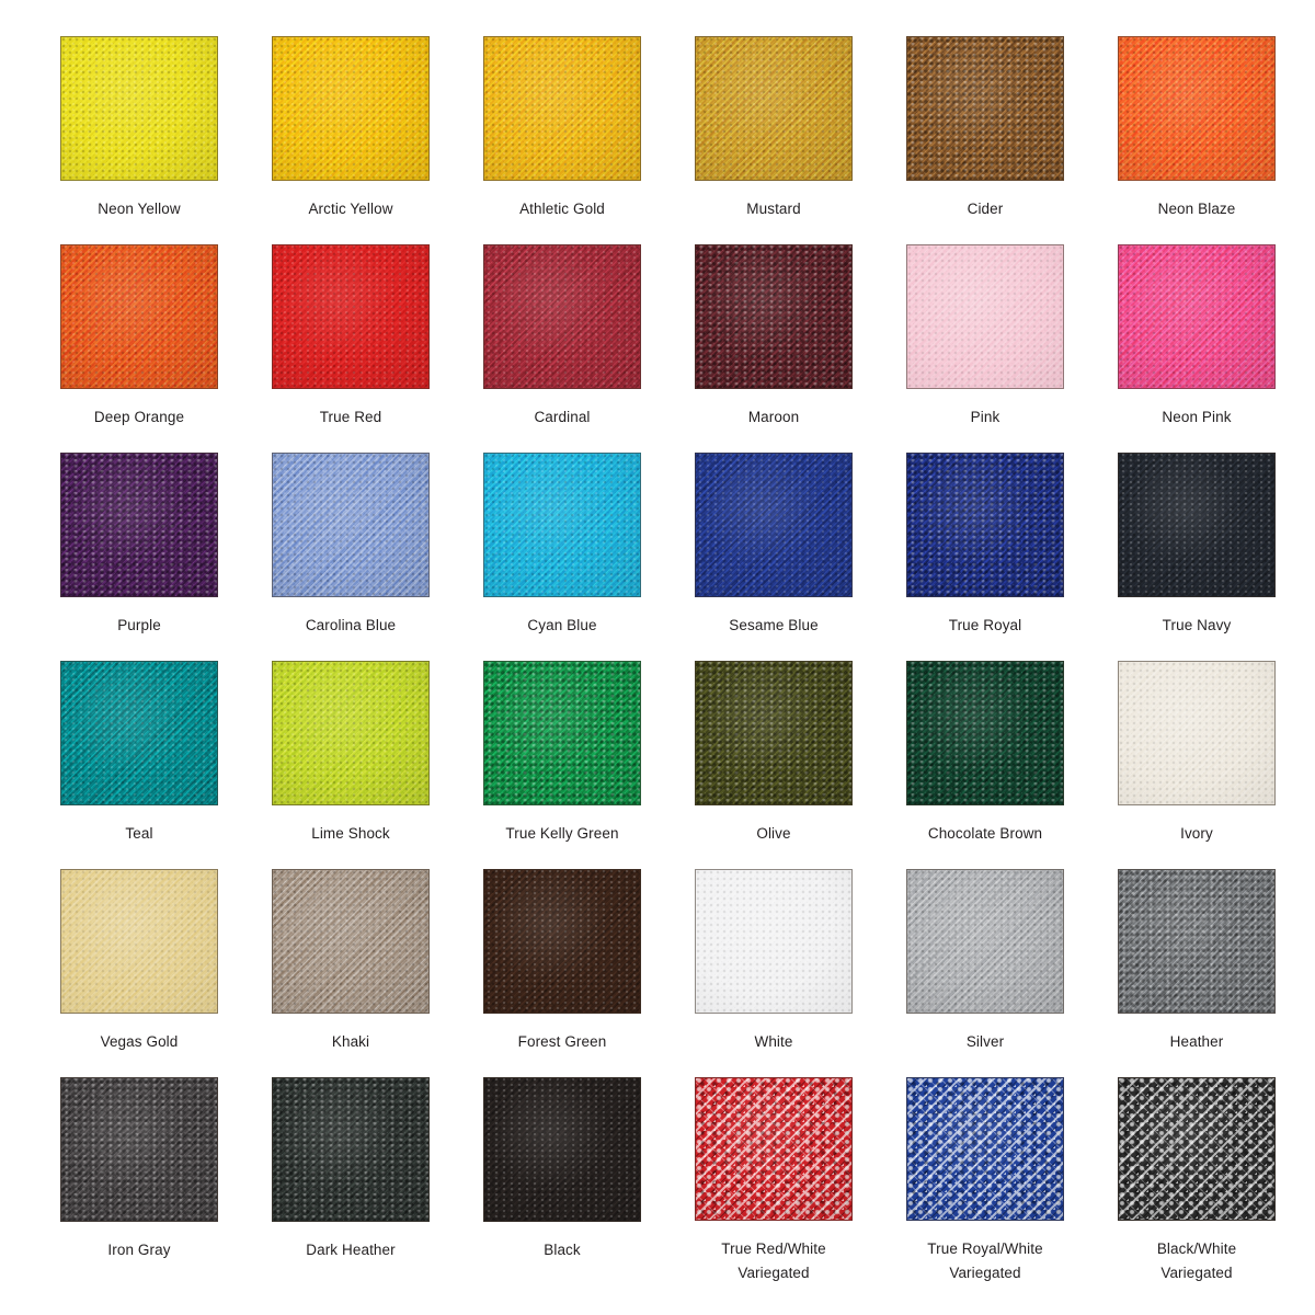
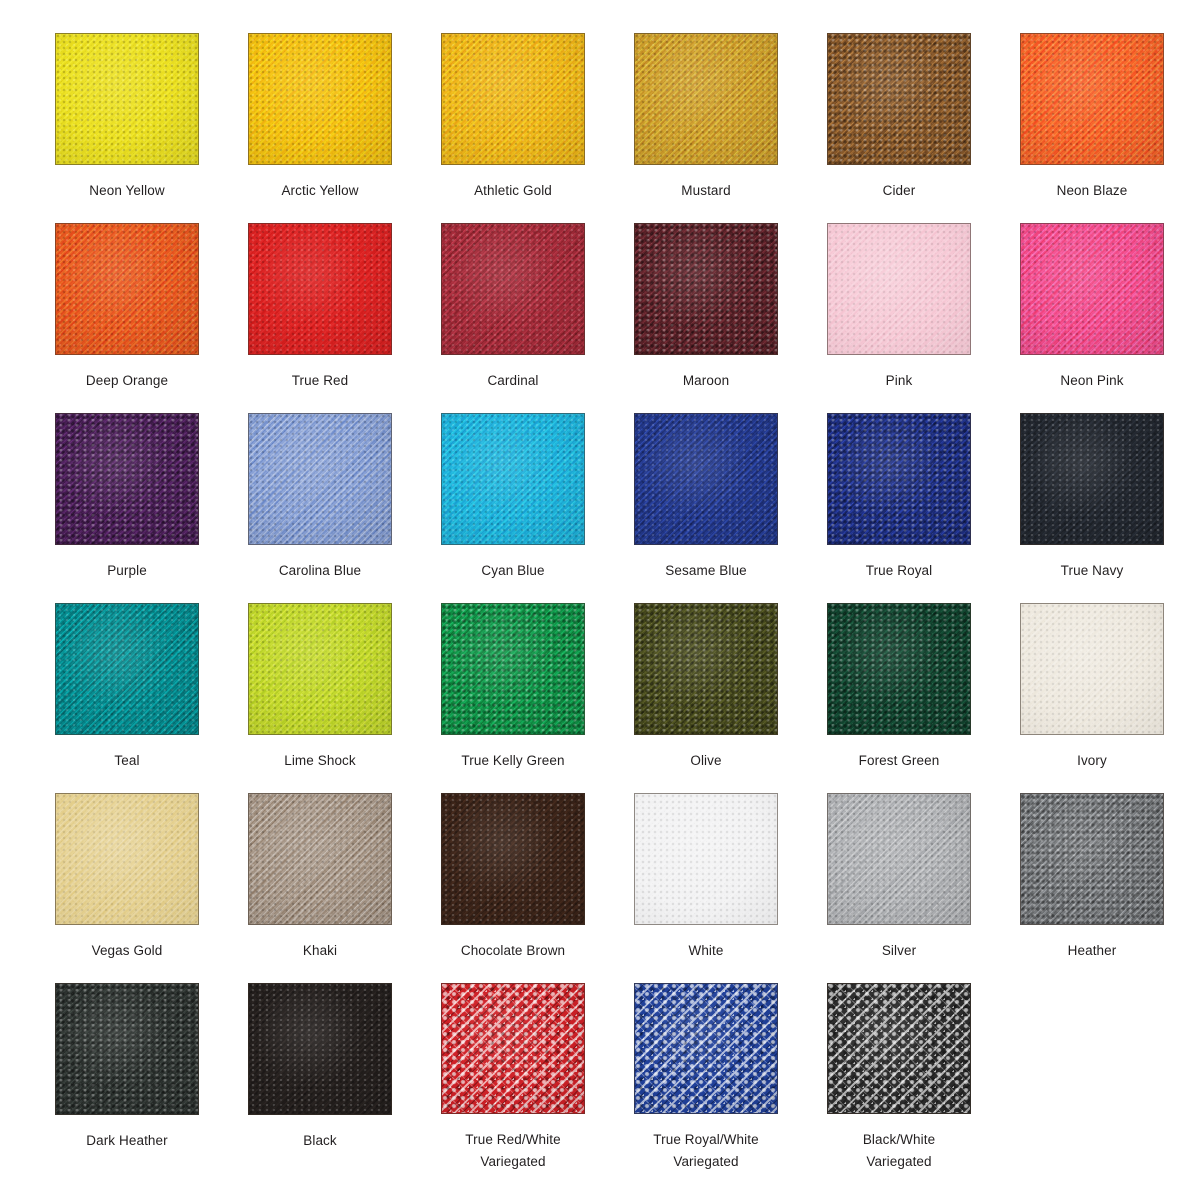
  Neon Yellow
  Arctic Yellow
  Athletic Gold
  Mustard
  Cider
  Neon Blaze
  Deep Orange
  True Red
  Cardinal
  Maroon
  Pink
  Neon Pink
  Purple
  Carolina Blue
  Cyan Blue
  Sesame Blue
  True Royal
  True Navy
  Teal
  Lime Shock
  True Kelly Green
  Olive
- Chocolate Brown
+ Forest Green
  Ivory
  Vegas Gold
  Khaki
- Forest Green
+ Chocolate Brown
  White
  Silver
  Heather
- Iron Gray
  Dark Heather
  Black
  True Red/White
  Variegated
  True Royal/White
  Variegated
  Black/White
  Variegated
